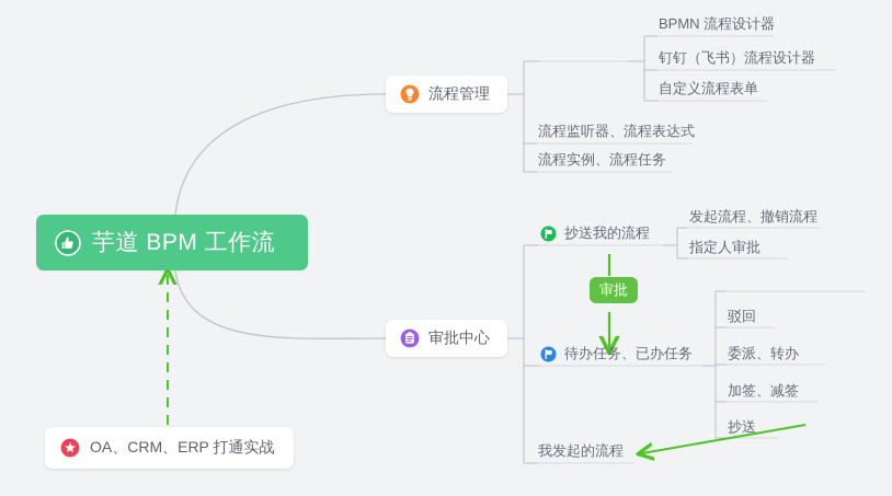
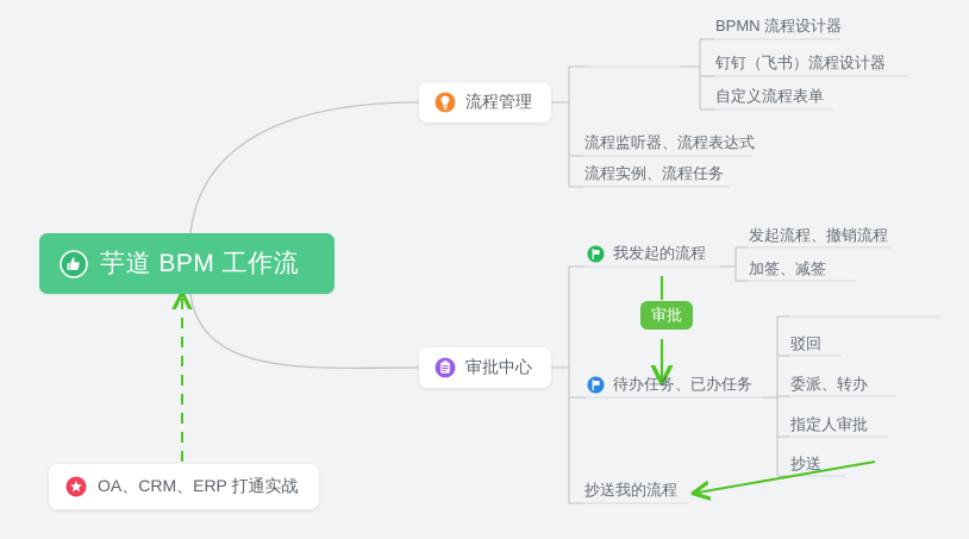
  芋道 BPM 工作流
  流程管理
  BPMN 流程设计器
  钉钉（飞书）流程设计器
  自定义流程表单
  流程监听器、流程表达式
  流程实例、流程任务
  审批中心
- 抄送我的流程
+ 我发起的流程
  发起流程、撤销流程
- 指定人审批
+ 加签、减签
  待办任务、已办任务
  驳回
  委派、转办
- 加签、减签
+ 指定人审批
  抄送
- 我发起的流程
+ 抄送我的流程
  审批
  OA、CRM、ERP 打通实战
